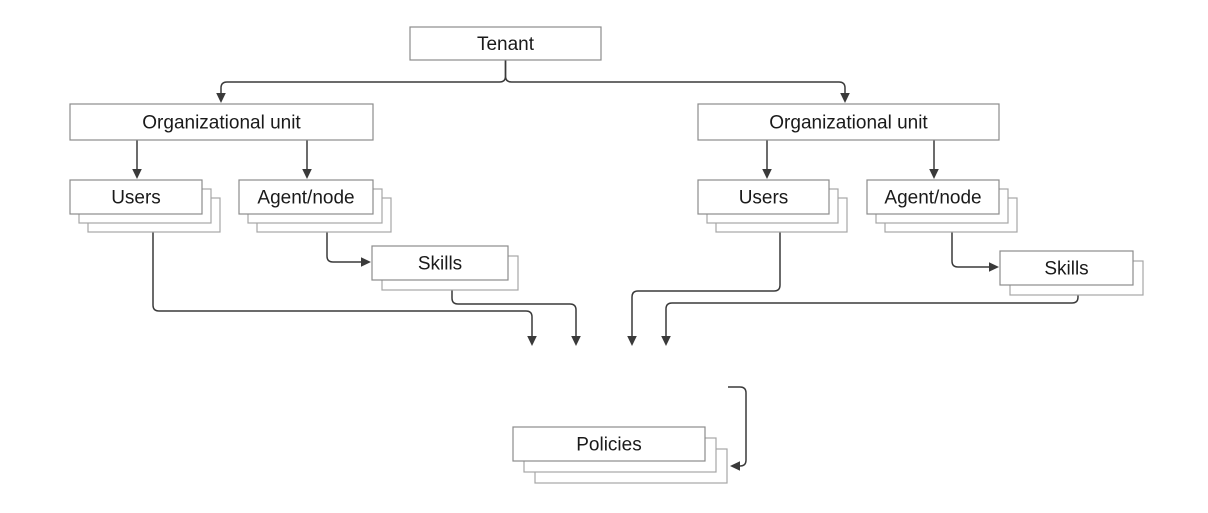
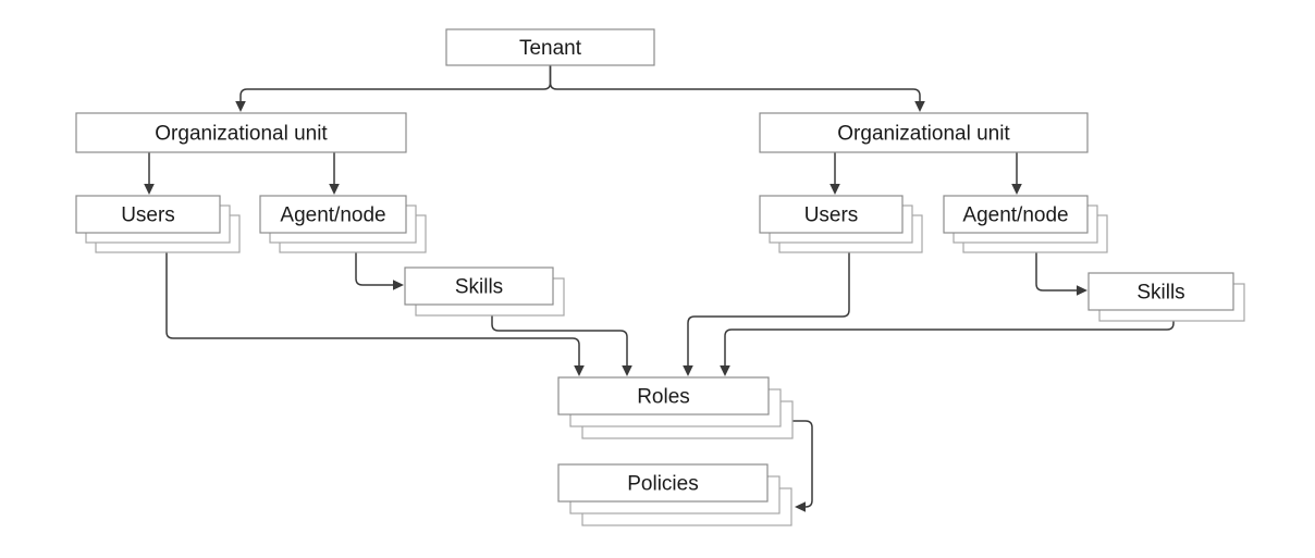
  Tenant
  Organizational unit
  Organizational unit
  Users
  Agent/node
  Skills
  Users
  Agent/node
  Skills
+ Roles
  Policies
